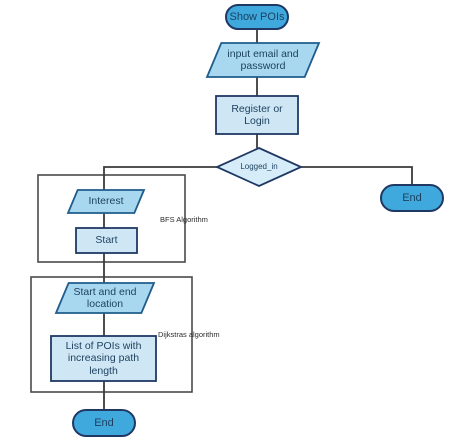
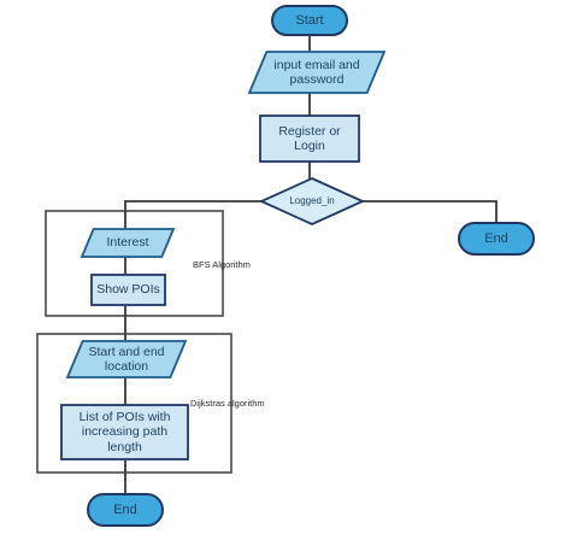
- Show POIs
+ Start
  input email and
  password
  Register or
  Login
  Logged_in
  End
  Interest
- Start
+ Show POIs
  Start and end
  location
  List of POIs with
  increasing path
  length
  End
  BFS Algorithm
  Dijkstras algorithm
